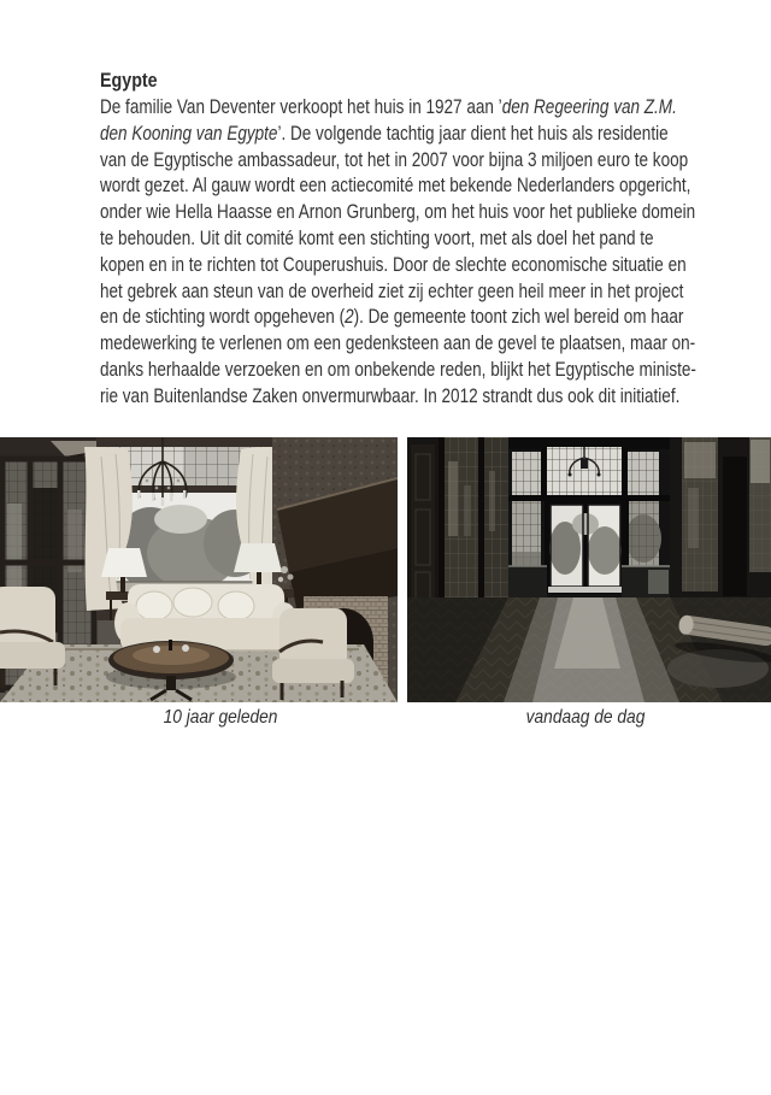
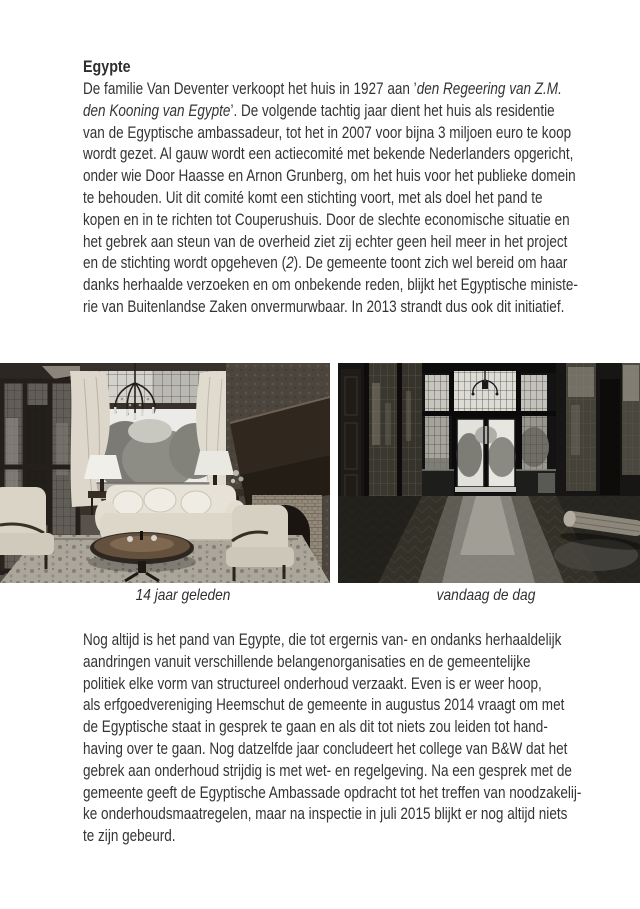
  Egypte
  De familie Van Deventer verkoopt het huis in 1927 aan ’den Regeering van Z.M.
  den Kooning van Egypte’. De volgende tachtig jaar dient het huis als residentie
  van de Egyptische ambassadeur, tot het in 2007 voor bijna 3 miljoen euro te koop
  wordt gezet. Al gauw wordt een actiecomité met bekende Nederlanders opgericht,
- onder wie Hella Haasse en Arnon Grunberg, om het huis voor het publieke domein
+ onder wie Door Haasse en Arnon Grunberg, om het huis voor het publieke domein
  te behouden. Uit dit comité komt een stichting voort, met als doel het pand te
  kopen en in te richten tot Couperushuis. Door de slechte economische situatie en
  het gebrek aan steun van de overheid ziet zij echter geen heil meer in het project
  en de stichting wordt opgeheven (2). De gemeente toont zich wel bereid om haar
- medewerking te verlenen om een gedenksteen aan de gevel te plaatsen, maar on-
  danks herhaalde verzoeken en om onbekende reden, blijkt het Egyptische ministe-
- rie van Buitenlandse Zaken onvermurwbaar. In 2012 strandt dus ook dit initiatief.
+ rie van Buitenlandse Zaken onvermurwbaar. In 2013 strandt dus ook dit initiatief.
- 10 jaar geleden
+ 14 jaar geleden
  vandaag de dag
+ Nog altijd is het pand van Egypte, die tot ergernis van- en ondanks herhaaldelijk
+ aandringen vanuit verschillende belangenorganisaties en de gemeentelijke
+ politiek elke vorm van structureel onderhoud verzaakt. Even is er weer hoop,
+ als erfgoedvereniging Heemschut de gemeente in augustus 2014 vraagt om met
+ de Egyptische staat in gesprek te gaan en als dit tot niets zou leiden tot hand-
+ having over te gaan. Nog datzelfde jaar concludeert het college van B&W dat het
+ gebrek aan onderhoud strijdig is met wet- en regelgeving. Na een gesprek met de
+ gemeente geeft de Egyptische Ambassade opdracht tot het treffen van noodzakelij-
+ ke onderhoudsmaatregelen, maar na inspectie in juli 2015 blijkt er nog altijd niets
+ te zijn gebeurd.
